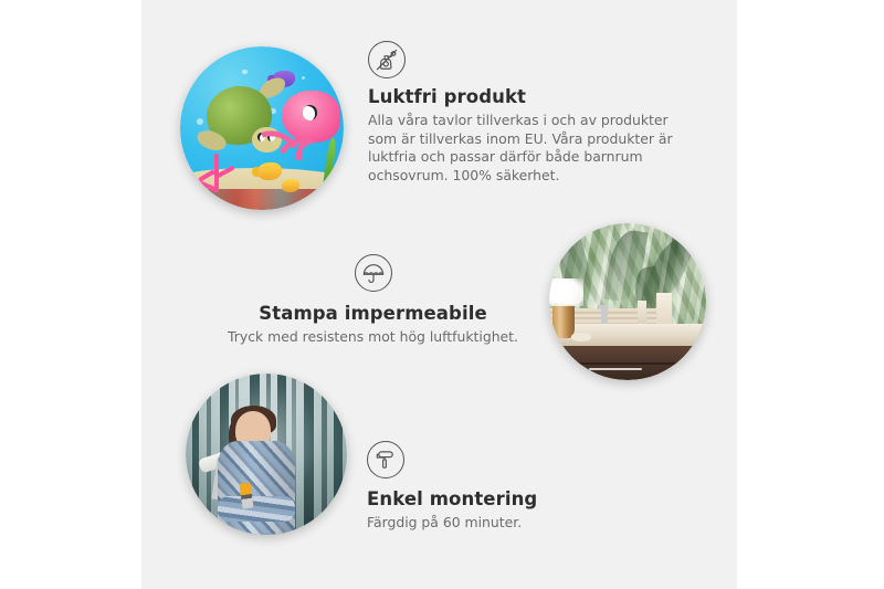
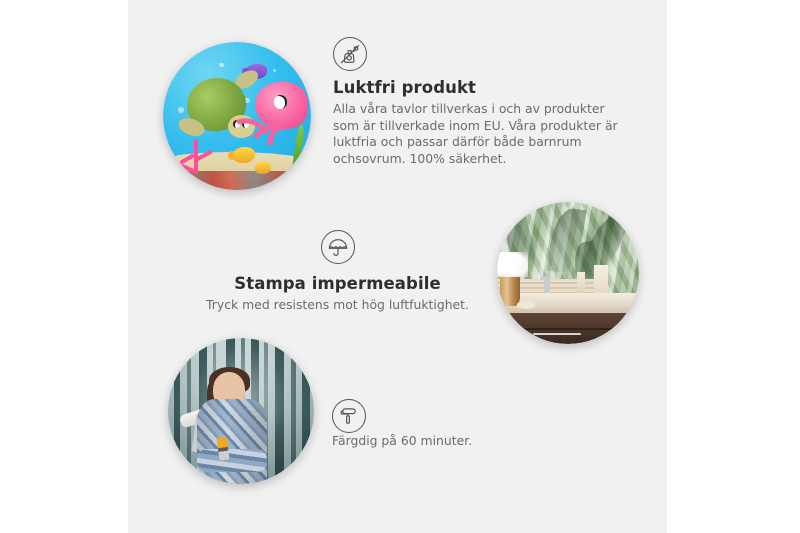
  Luktfri produkt
- Alla våra tavlor tillverkas i och av produkter som är tillverkas inom EU. Våra produkter är luktfria och passar därför både barnrum ochsovrum. 100% säkerhet.
+ Alla våra tavlor tillverkas i och av produkter som är tillverkade inom EU. Våra produkter är luktfria och passar därför både barnrum ochsovrum. 100% säkerhet.
  Stampa impermeabile
  Tryck med resistens mot hög luftfuktighet.
- Enkel montering
  Färgdig på 60 minuter.
